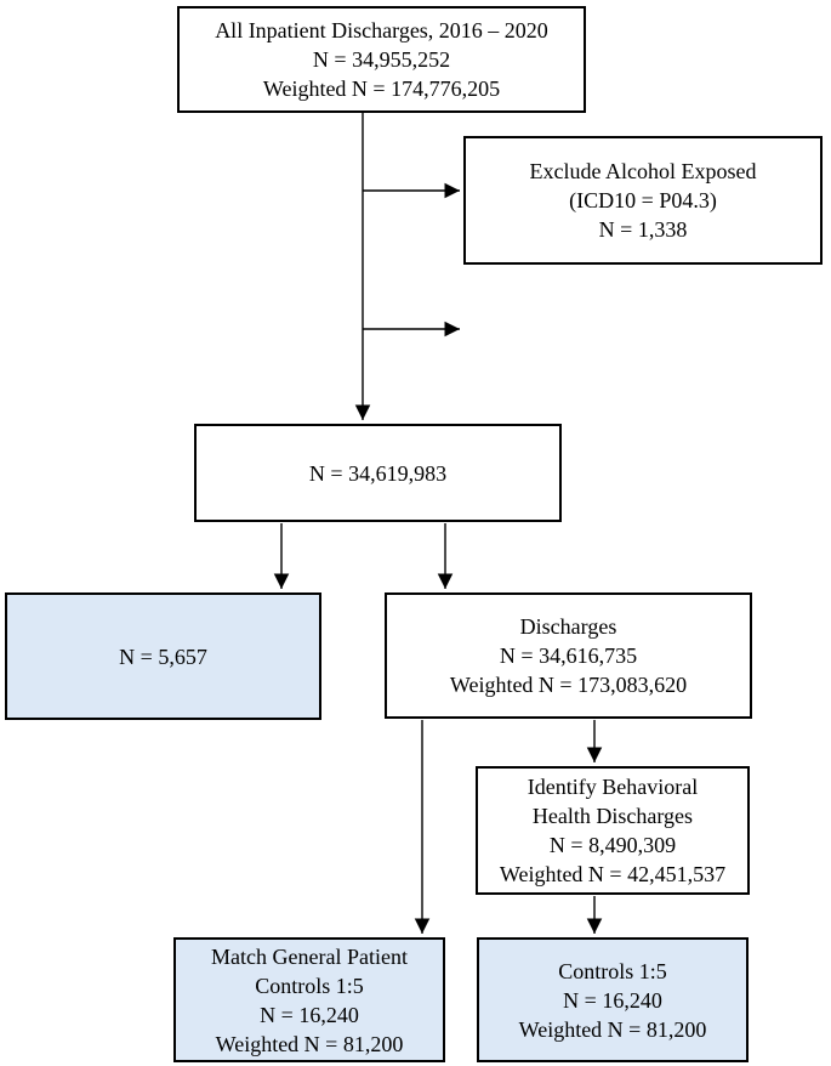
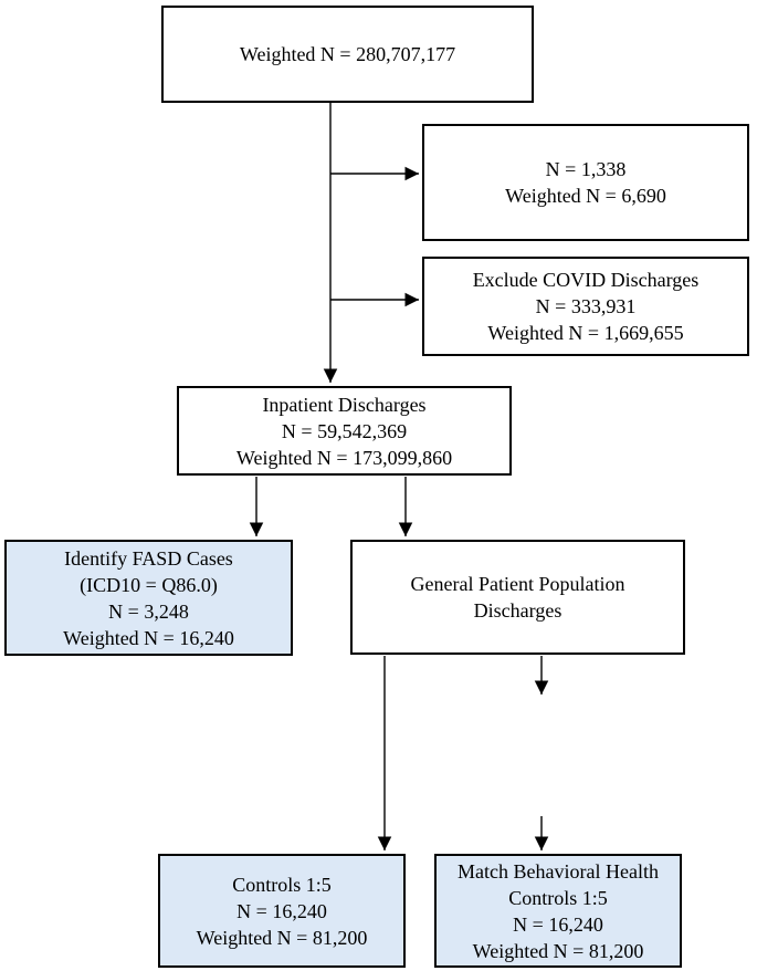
- All Inpatient Discharges, 2016 – 2020
- N = 34,955,252
- Weighted N = 174,776,205
+ Weighted N = 280,707,177
- Exclude Alcohol Exposed
- (ICD10 = P04.3)
  N = 1,338
+ Weighted N = 6,690
+ Exclude COVID Discharges
+ N = 333,931
+ Weighted N = 1,669,655
+ Inpatient Discharges
- N = 34,619,983
+ N = 59,542,369
+ Weighted N = 173,099,860
+ Identify FASD Cases
+ (ICD10 = Q86.0)
- N = 5,657
+ N = 3,248
+ Weighted N = 16,240
+ General Patient Population
  Discharges
- N = 34,616,735
- Weighted N = 173,083,620
- Identify Behavioral
- Health Discharges
- N = 8,490,309
- Weighted N = 42,451,537
- Match General Patient
  Controls 1:5
  N = 16,240
  Weighted N = 81,200
+ Match Behavioral Health
  Controls 1:5
  N = 16,240
  Weighted N = 81,200
